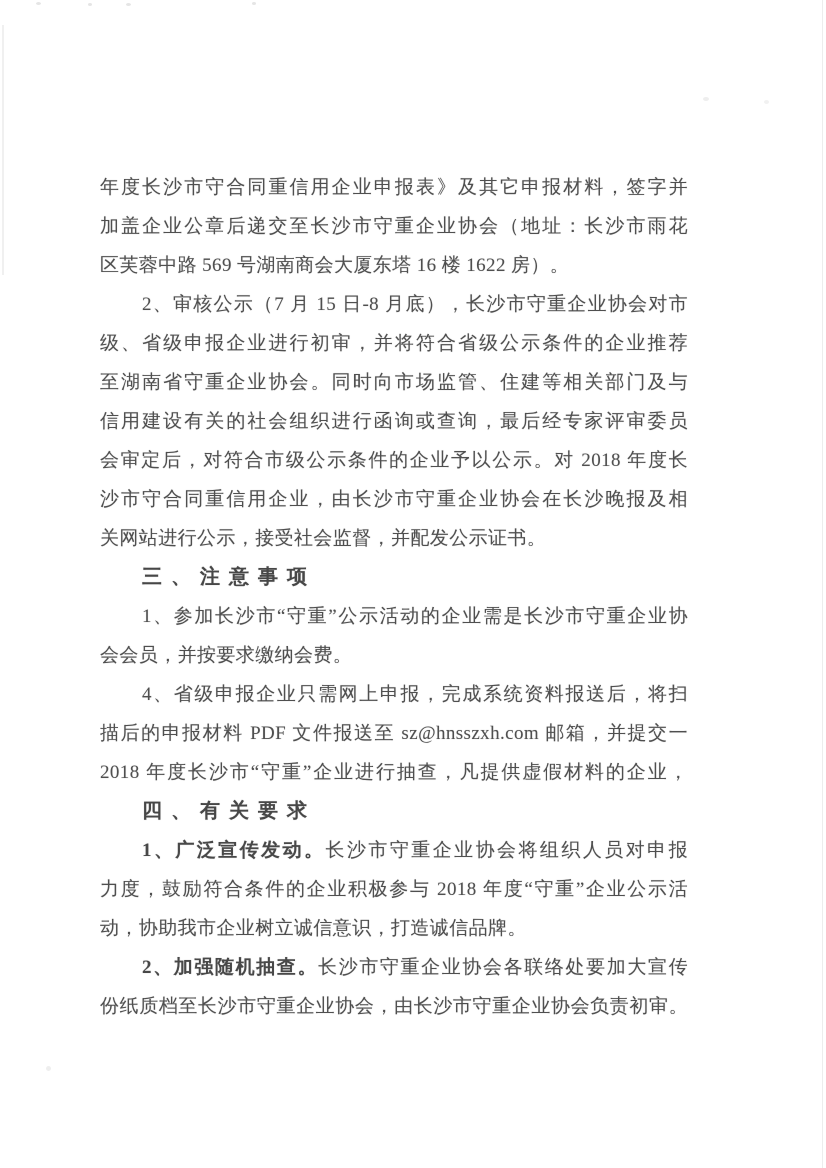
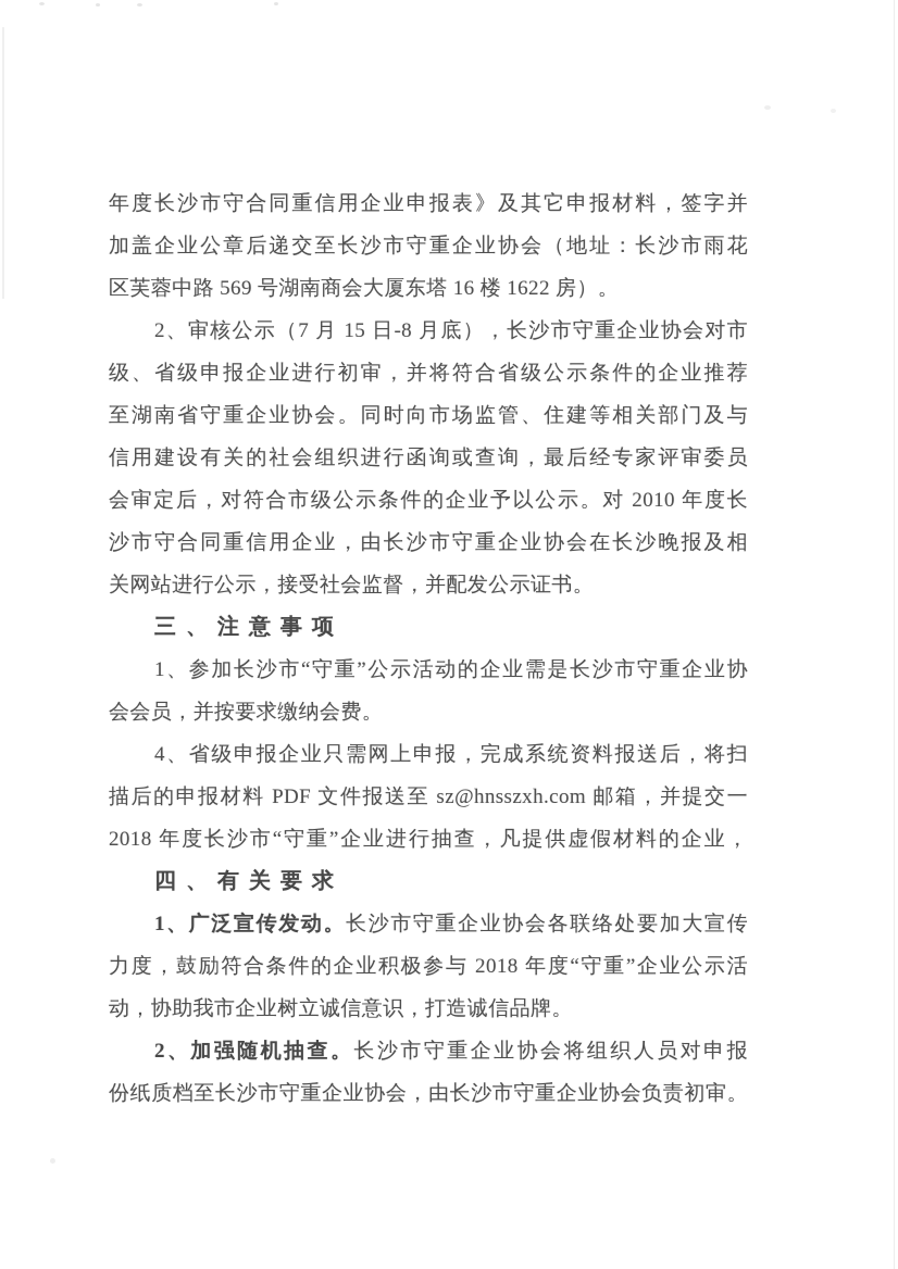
  年度长沙市守合同重信用企业申报表》及其它申报材料，签字并
  加盖企业公章后递交至长沙市守重企业协会（地址：长沙市雨花
  区芙蓉中路 569 号湖南商会大厦东塔 16 楼 1622 房）。
  2、审核公示（7 月 15 日-8 月底），长沙市守重企业协会对市
  级、省级申报企业进行初审，并将符合省级公示条件的企业推荐
  至湖南省守重企业协会。同时向市场监管、住建等相关部门及与
  信用建设有关的社会组织进行函询或查询，最后经专家评审委员
- 会审定后，对符合市级公示条件的企业予以公示。对 2018 年度长
+ 会审定后，对符合市级公示条件的企业予以公示。对 2010 年度长
  沙市守合同重信用企业，由长沙市守重企业协会在长沙晚报及相
  关网站进行公示，接受社会监督，并配发公示证书。
  三、注意事项
  1、参加长沙市“守重”公示活动的企业需是长沙市守重企业协
  会会员，并按要求缴纳会费。
  4、省级申报企业只需网上申报，完成系统资料报送后，将扫
  描后的申报材料 PDF 文件报送至 sz@hnsszxh.com 邮箱，并提交一
  2018 年度长沙市“守重”企业进行抽查，凡提供虚假材料的企业，
  四、有关要求
- 1、广泛宣传发动。长沙市守重企业协会将组织人员对申报
+ 1、广泛宣传发动。长沙市守重企业协会各联络处要加大宣传
  力度，鼓励符合条件的企业积极参与 2018 年度“守重”企业公示活
  动，协助我市企业树立诚信意识，打造诚信品牌。
- 2、加强随机抽查。长沙市守重企业协会各联络处要加大宣传
+ 2、加强随机抽查。长沙市守重企业协会将组织人员对申报
  份纸质档至长沙市守重企业协会，由长沙市守重企业协会负责初审。
